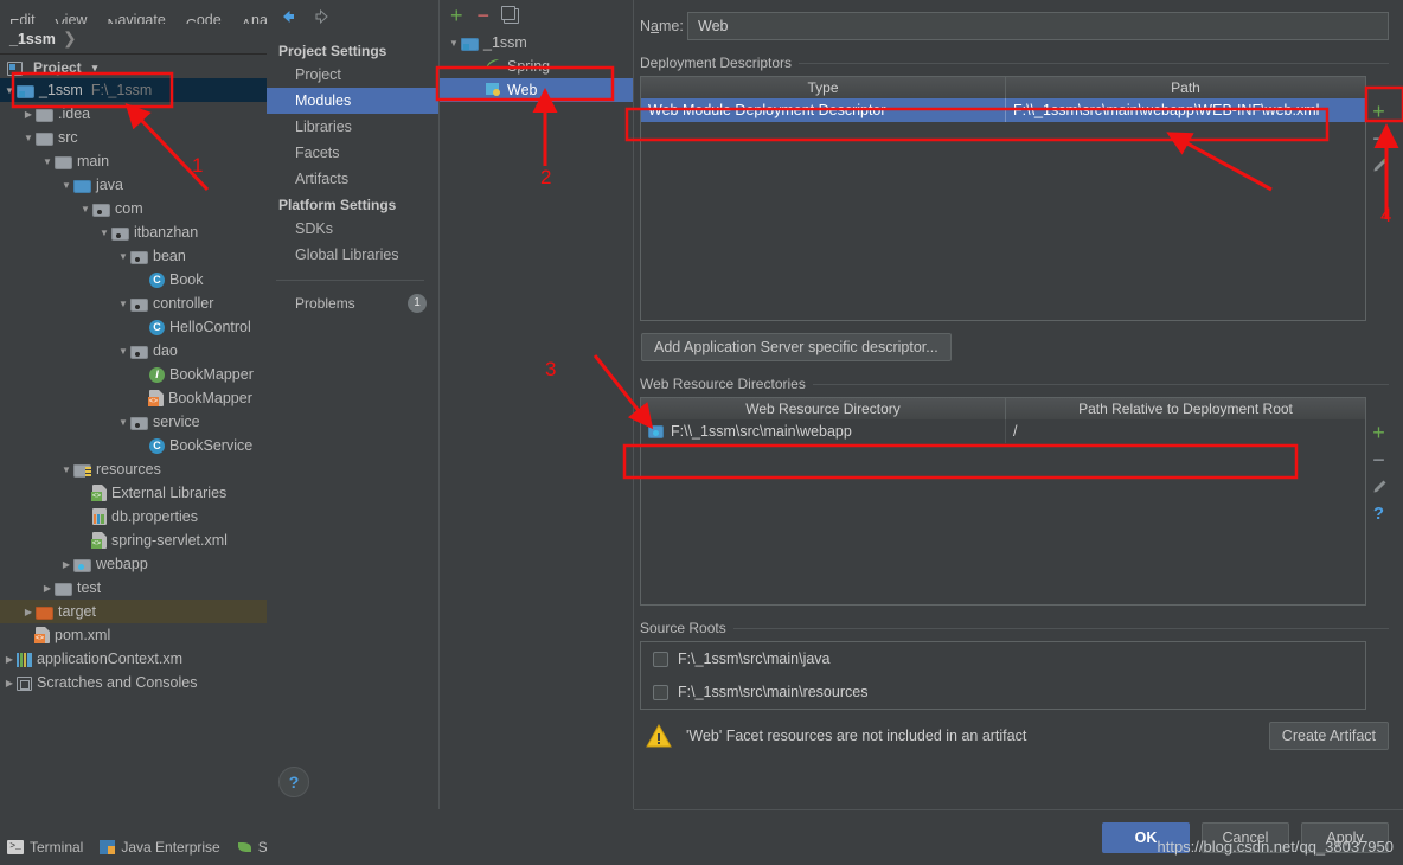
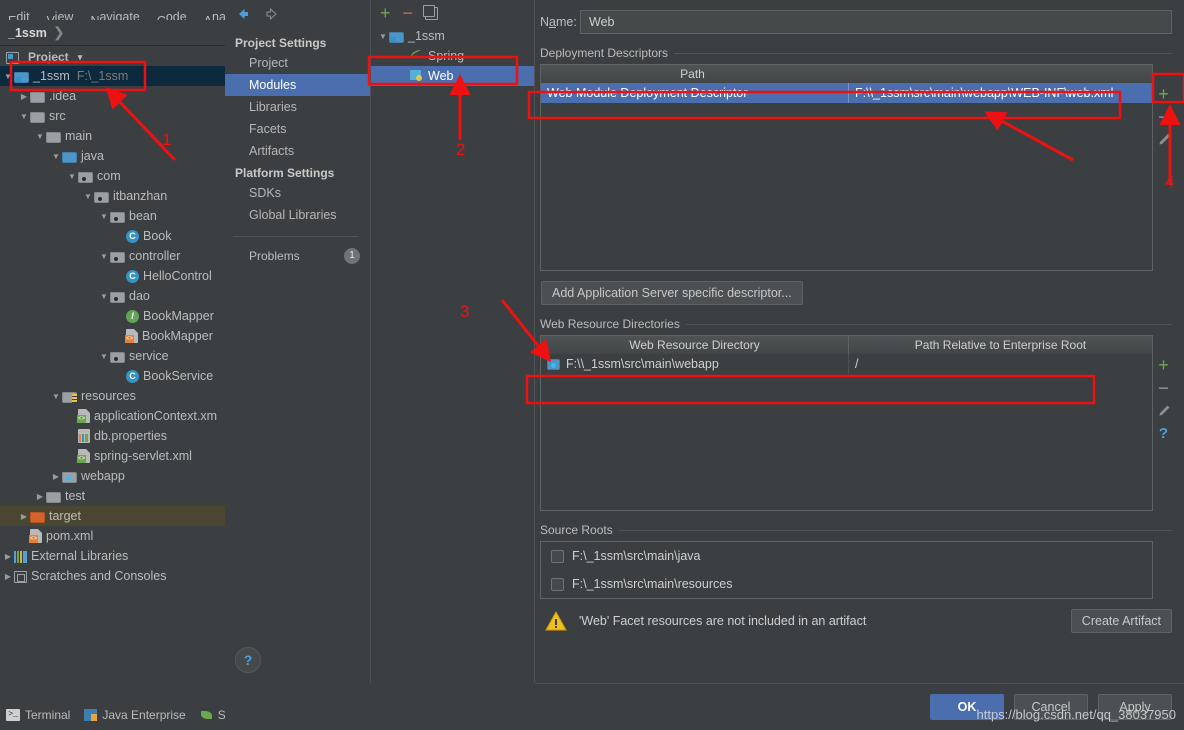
  dit
  iew
  avigate
  ode
  _1ssm
  ❯
  Project
  ▾
  ▼
  _1ssm
  F:\_1ssm
  ▶
  .idea
  ▼
  src
  ▼
  main
  ▼
  java
  ▼
  com
  ▼
  itbanzhan
  ▼
  bean
  C
  Book
  ▼
  controller
  C
  HelloControl
  ▼
  dao
  I
  BookMapper
  BookMapper
  ▼
  service
  C
  BookService
  ▼
  resources
- External Libraries
+ applicationContext.xm
  db.properties
  spring-servlet.xml
  ▶
  webapp
  ▶
  test
  ▶
  target
  pom.xml
  ▶
- applicationContext.xm
+ External Libraries
  ▶
  Scratches and Consoles
  >_
  Terminal
  Java Enterprise
  Project Settings
  Project
  Modules
  Libraries
  Facets
  Artifacts
  Platform Settings
  SDKs
  Global Libraries
  Problems
  1
  ?
  +
  −
  ▼
  _1ssm
  Web
  Name:
  Web
  Deployment Descriptors
- Type
  Path
  +
  −
  Add Application Server specific descriptor...
  Web Resource Directories
  Web Resource Directory
- Path Relative to Deployment Root
+ Path Relative to Enterprise Root
  F:\\_1ssm\src\main\webapp
  /
  +
  −
  ?
  Source Roots
  F:\_1ssm\src\main\java
  F:\_1ssm\src\main\resources
  'Web' Facet resources are not included in an artifact
  Create Artifact
  OK
  Cancel
  Apply
  1
  2
  3
  4
  https://blog.csdn.net/qq_38037950
